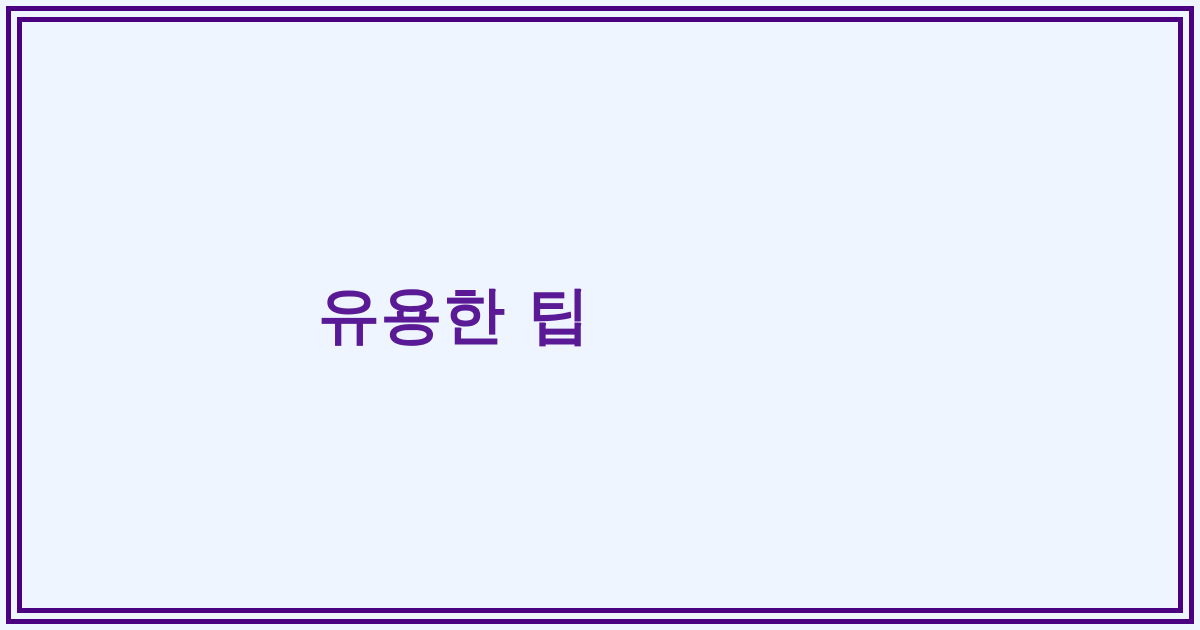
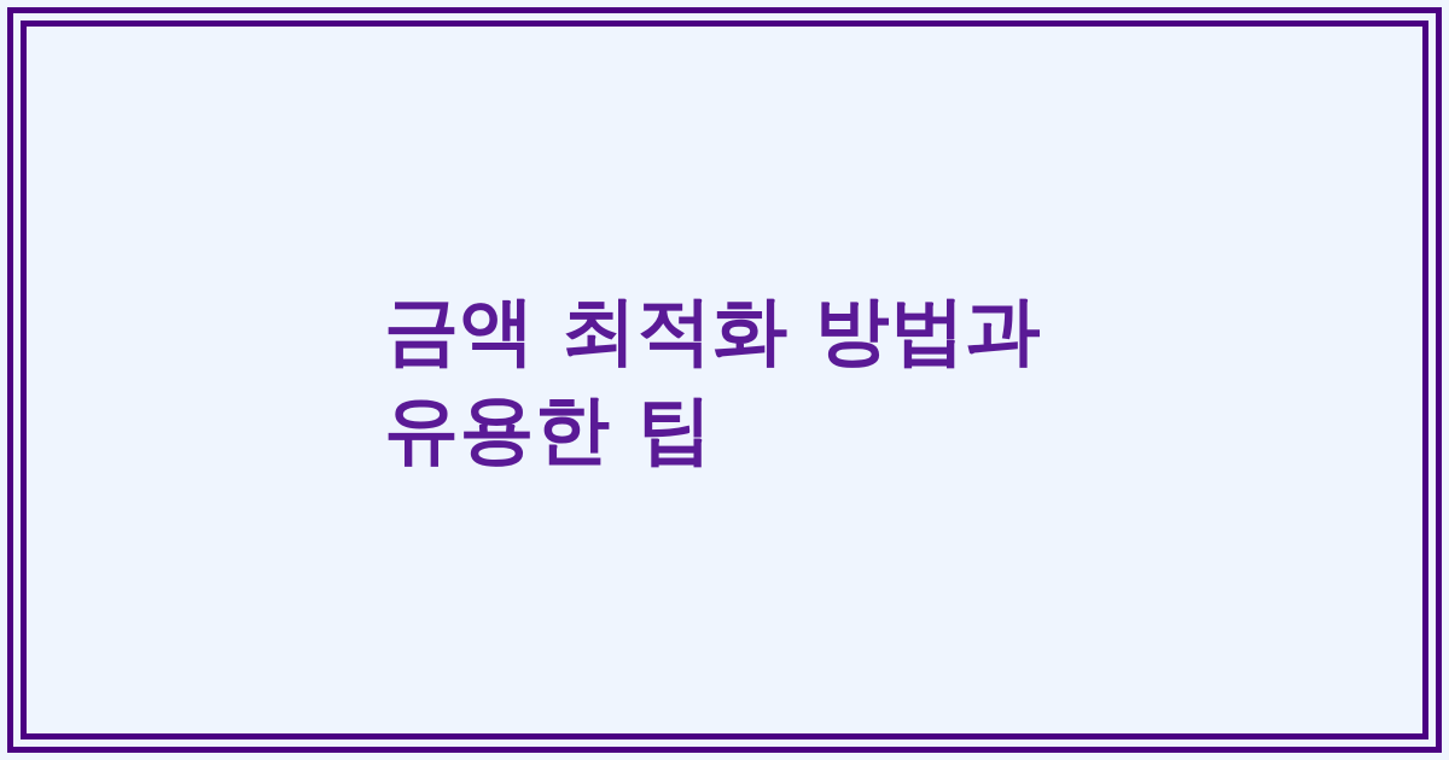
+ 금액 최적화 방법과
  유용한 팁
